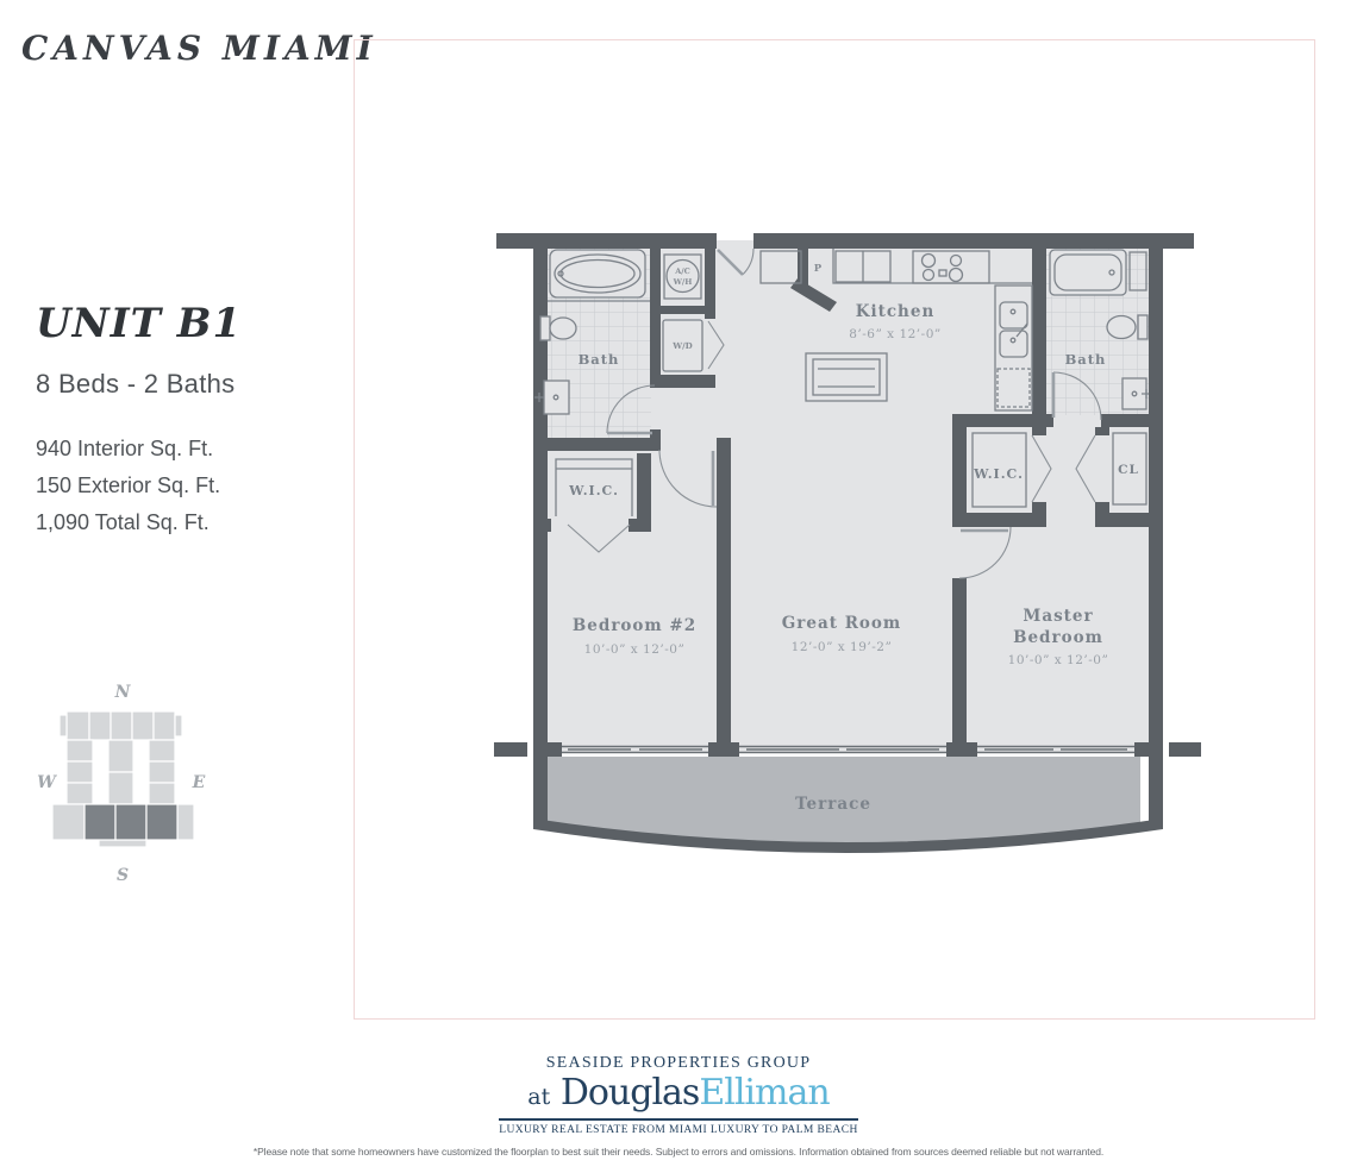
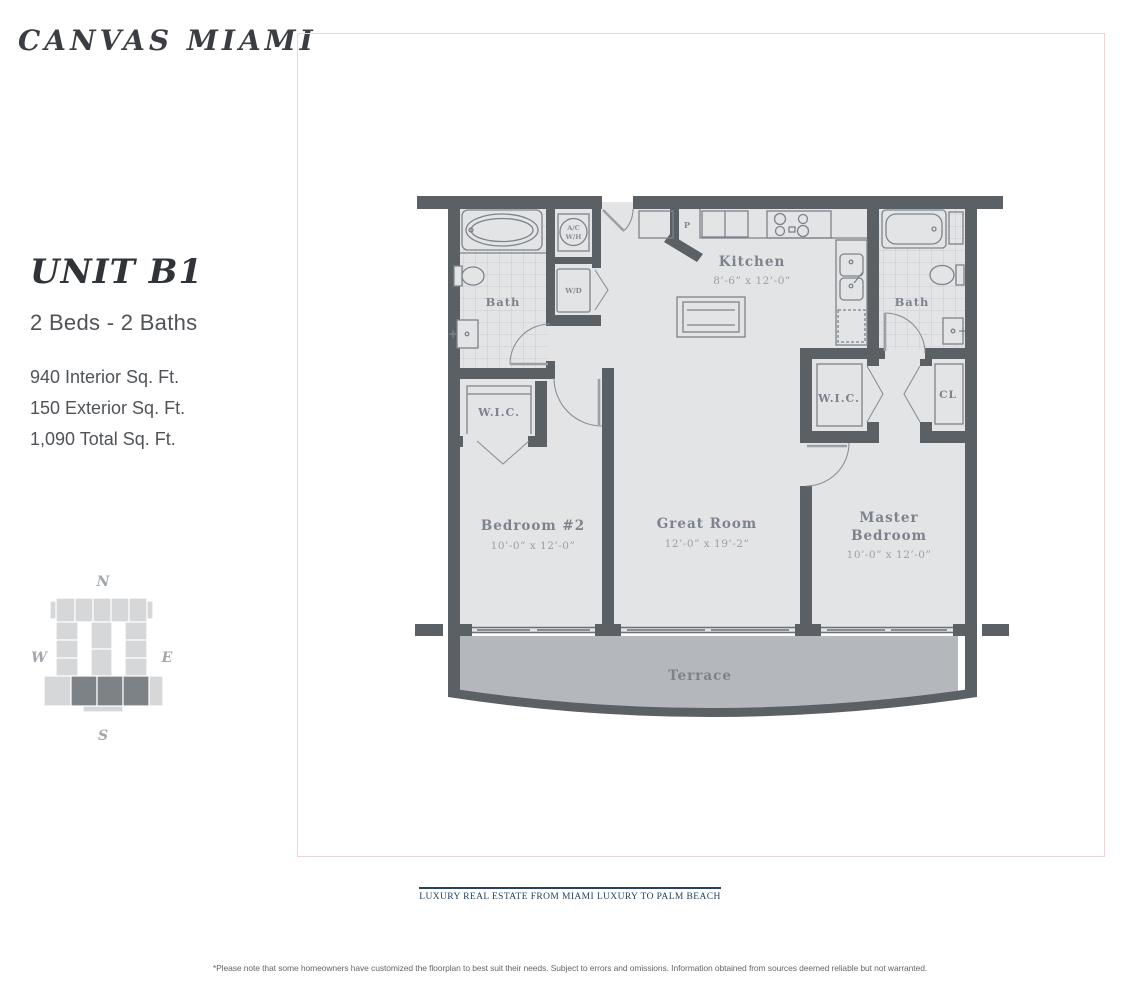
  CANVAS MIAMI
  UNIT B1
- 8 Beds - 2 Baths
+ 2 Beds - 2 Baths
  940 Interior Sq. Ft.
  150 Exterior Sq. Ft.
  1,090 Total Sq. Ft.
  N
  W
  E
  S
  A/C
  W/H
  W/D
  P
  Bath
  Bath
  Kitchen
  8’-6” x 12’-0”
  W.I.C.
  W.I.C.
  CL
  Bedroom #2
  10’-0” x 12’-0”
  Great Room
  12’-0” x 19’-2”
  Master
  Bedroom
  10’-0” x 12’-0”
  Terrace
- SEASIDE PROPERTIES GROUP
- at DouglasElliman
  LUXURY REAL ESTATE FROM MIAMI LUXURY TO PALM BEACH
  *Please note that some homeowners have customized the floorplan to best suit their needs. Subject to errors and omissions. Information obtained from sources deemed reliable but not warranted.
